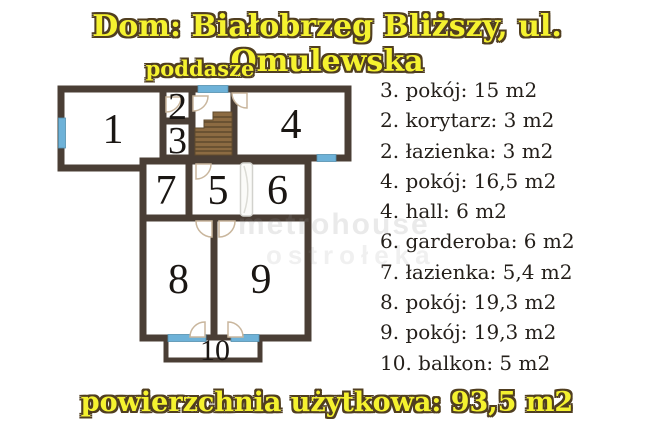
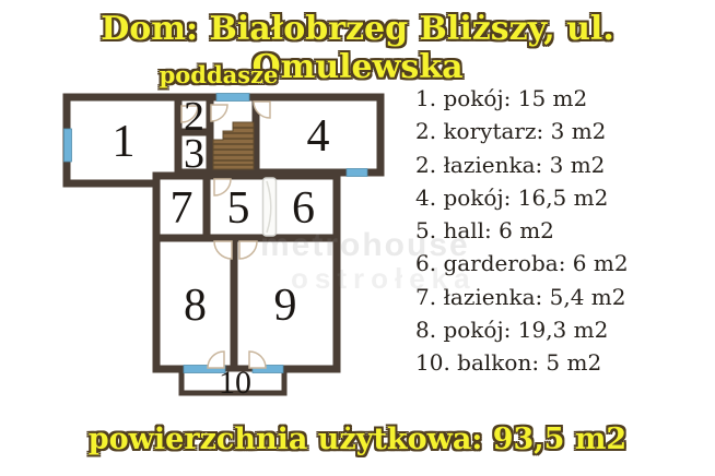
  Dom: Białobrzeg Bliższy, ul. Omulewska
  poddasze
  1
  2
  3
  4
  5
  6
  7
  8
  9
  10
  metrohouse
  ostrołęka
- 3. pokój: 15 m2
+ 1. pokój: 15 m2
  2. korytarz: 3 m2
  2. łazienka: 3 m2
  4. pokój: 16,5 m2
- 4. hall: 6 m2
+ 5. hall: 6 m2
  6. garderoba: 6 m2
  7. łazienka: 5,4 m2
  8. pokój: 19,3 m2
- 9. pokój: 19,3 m2
  10. balkon: 5 m2
  powierzchnia użytkowa: 93,5 m2
